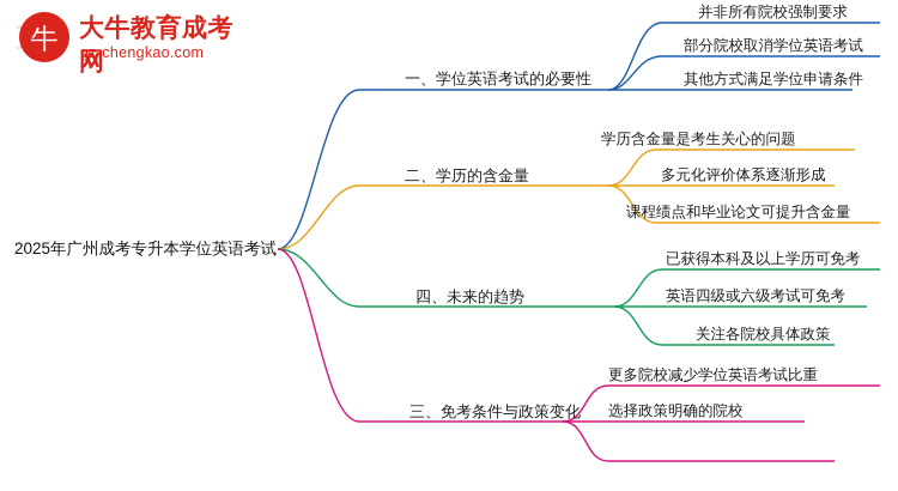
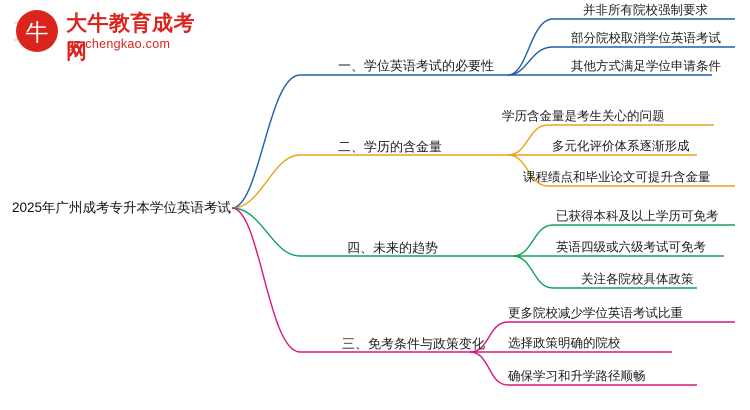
  牛
  大牛教育成考网
  gz-chengkao.com
  2025年广州成考专升本学位英语考试
  一、学位英语考试的必要性
  并非所有院校强制要求
  部分院校取消学位英语考试
  其他方式满足学位申请条件
  二、学历的含金量
  学历含金量是考生关心的问题
  多元化评价体系逐渐形成
  课程绩点和毕业论文可提升含金量
  四、未来的趋势
  已获得本科及以上学历可免考
  英语四级或六级考试可免考
  关注各院校具体政策
  三、免考条件与政策变化
  更多院校减少学位英语考试比重
  选择政策明确的院校
+ 确保学习和升学路径顺畅
